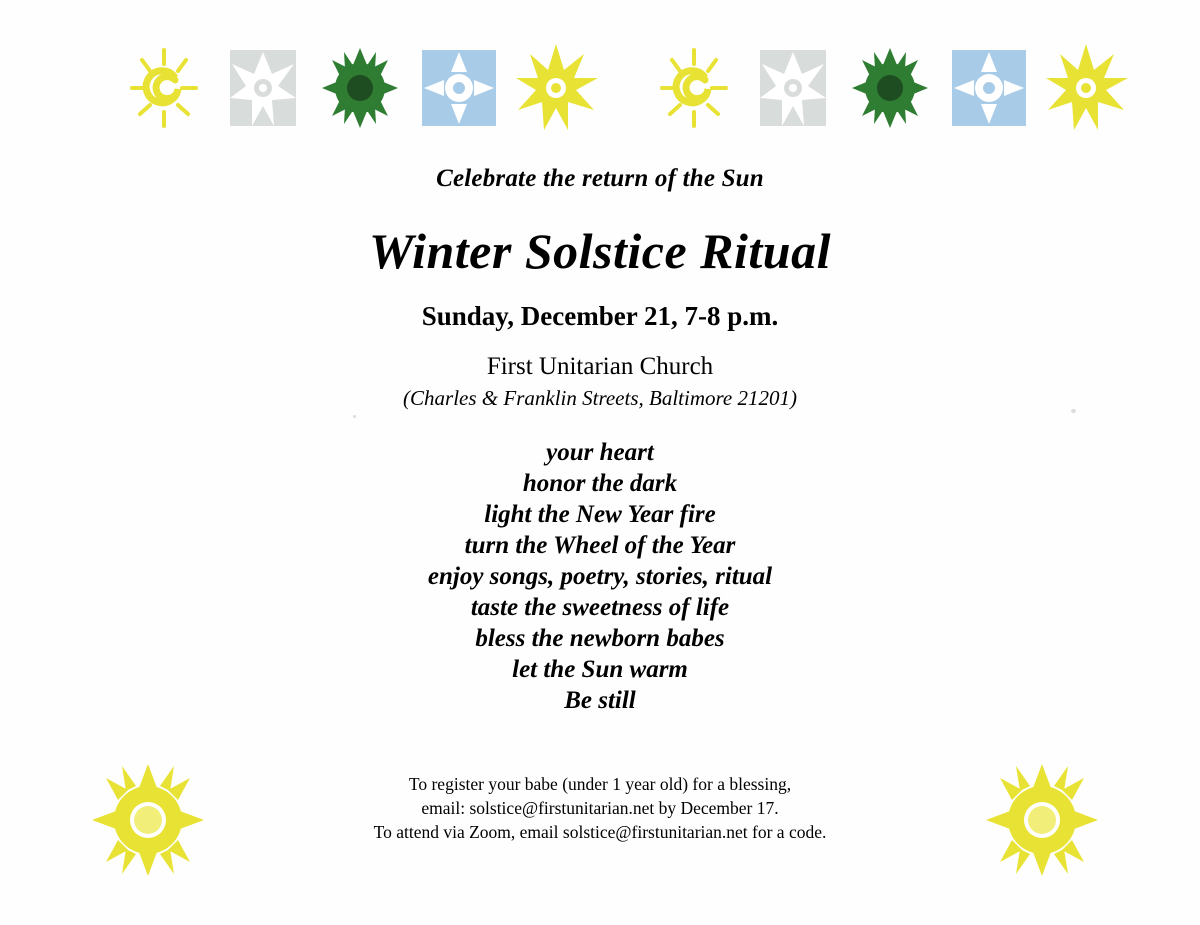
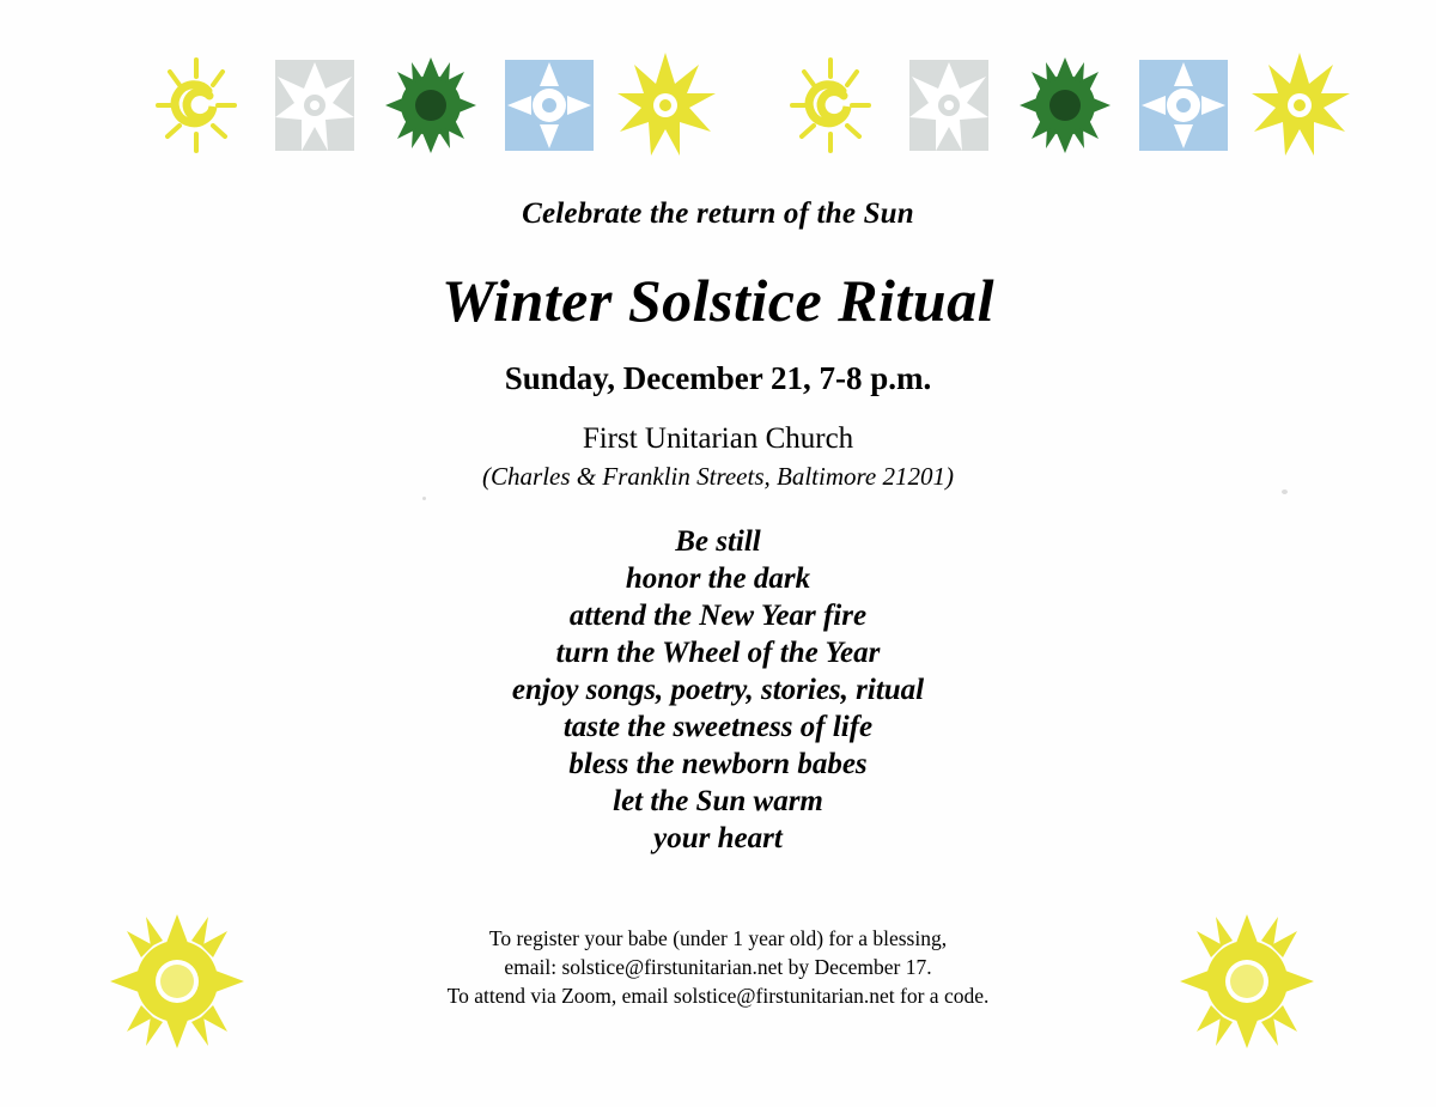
  Celebrate the return of the Sun
  Winter Solstice Ritual
  Sunday, December 21, 7-8 p.m.
  First Unitarian Church
  (Charles & Franklin Streets, Baltimore 21201)
- your heart
+ Be still
  honor the dark
- light the New Year fire
+ attend the New Year fire
  turn the Wheel of the Year
  enjoy songs, poetry, stories, ritual
  taste the sweetness of life
  bless the newborn babes
  let the Sun warm
- Be still
+ your heart
  To register your babe (under 1 year old) for a blessing,
  email: solstice@firstunitarian.net by December 17.
  To attend via Zoom, email solstice@firstunitarian.net for a code.
